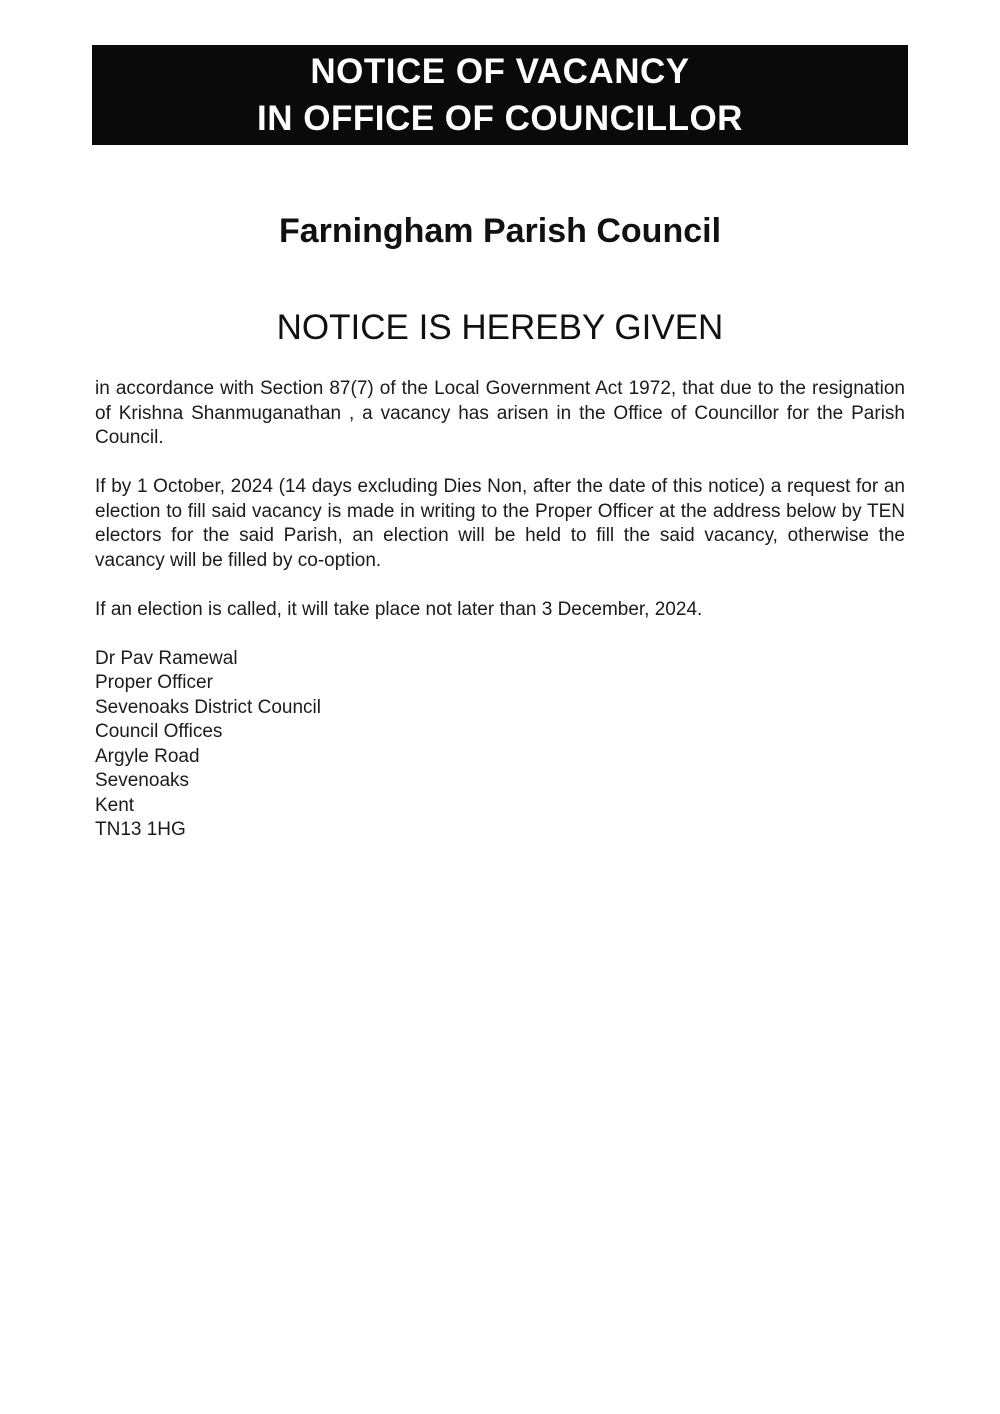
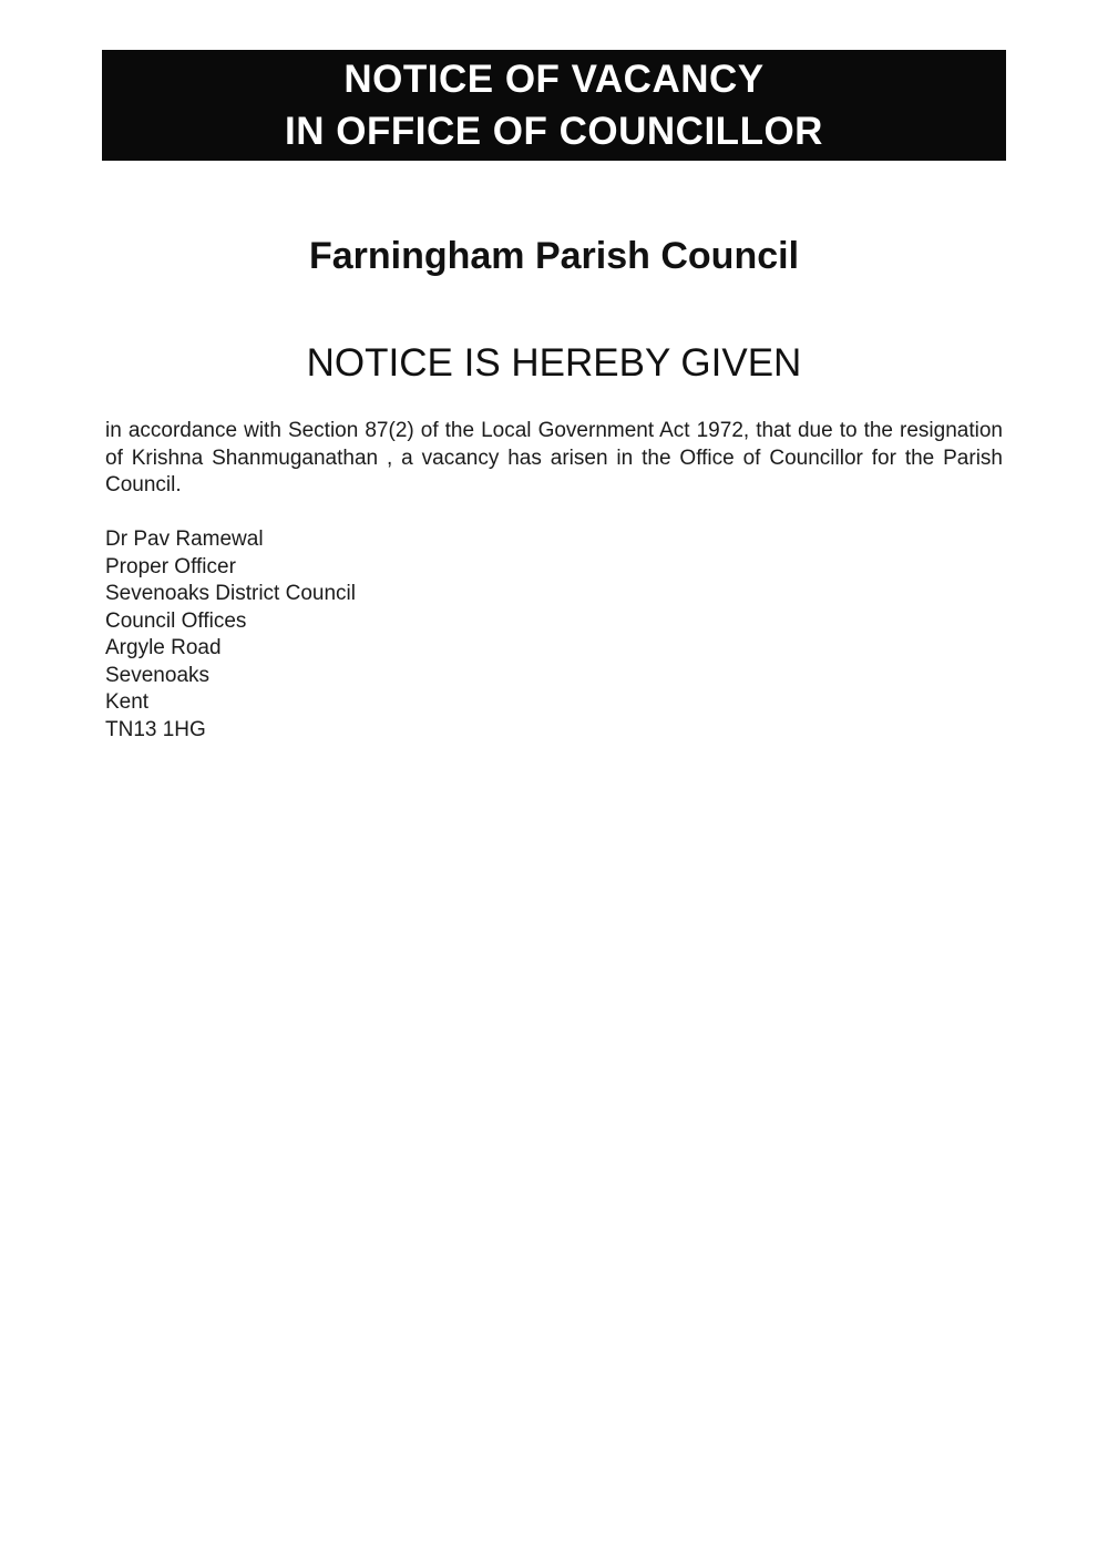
  NOTICE OF VACANCY
  IN OFFICE OF COUNCILLOR
  Farningham Parish Council
  NOTICE IS HEREBY GIVEN
- in accordance with Section 87(7) of the Local Government Act 1972, that due to the resignation of Krishna Shanmuganathan , a vacancy has arisen in the Office of Councillor for the Parish Council.
+ in accordance with Section 87(2) of the Local Government Act 1972, that due to the resignation of Krishna Shanmuganathan , a vacancy has arisen in the Office of Councillor for the Parish Council.
- If by 1 October, 2024 (14 days excluding Dies Non, after the date of this notice) a request for an election to fill said vacancy is made in writing to the Proper Officer at the address below by TEN electors for the said Parish, an election will be held to fill the said vacancy, otherwise the vacancy will be filled by co-option.
- If an election is called, it will take place not later than 3 December, 2024.
  Dr Pav Ramewal
  Proper Officer
  Sevenoaks District Council
  Council Offices
  Argyle Road
  Sevenoaks
  Kent
  TN13 1HG
